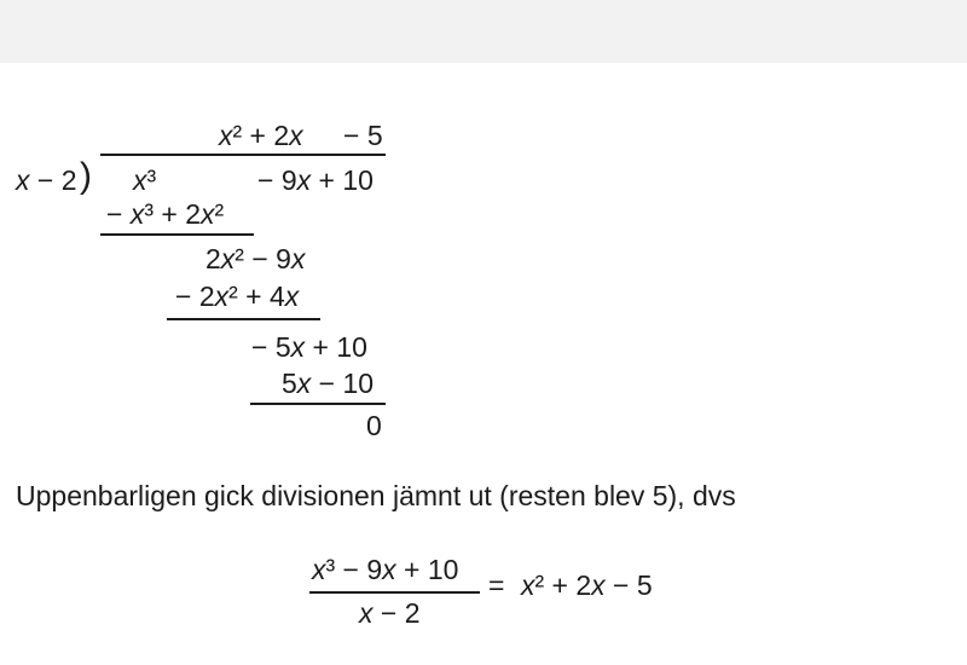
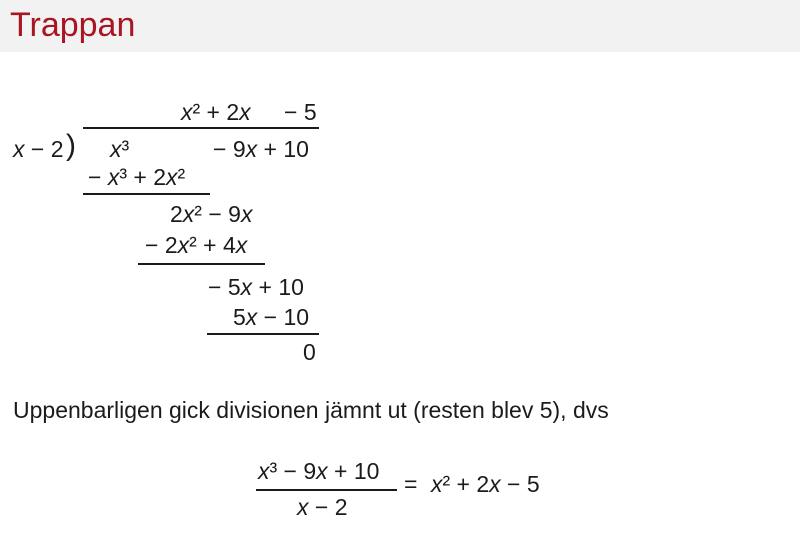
+ Trappan
  x² + 2x
  − 5
  x − 2
  )
  x³
  − 9x + 10
  − x³ + 2x²
  2x² − 9x
  − 2x² + 4x
  − 5x + 10
  5x − 10
  0
  Uppenbarligen gick divisionen jämnt ut (resten blev 5), dvs
  x³ − 9x + 10
  x − 2
  =
  x² + 2x − 5
